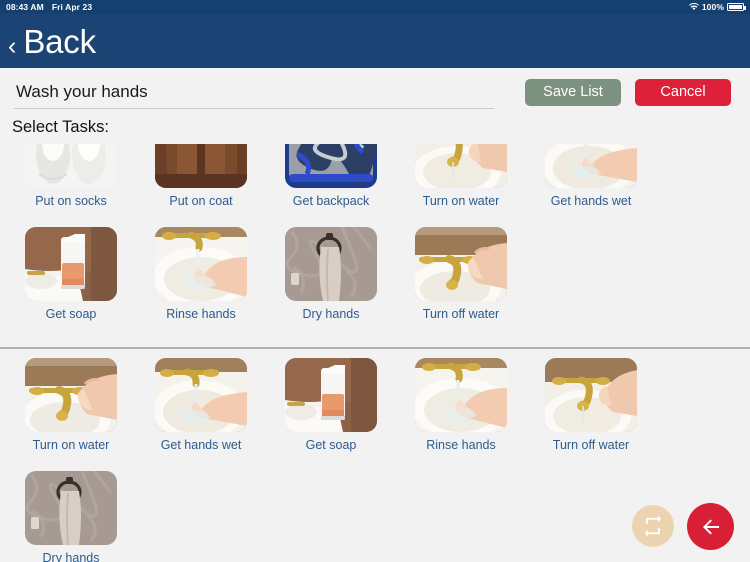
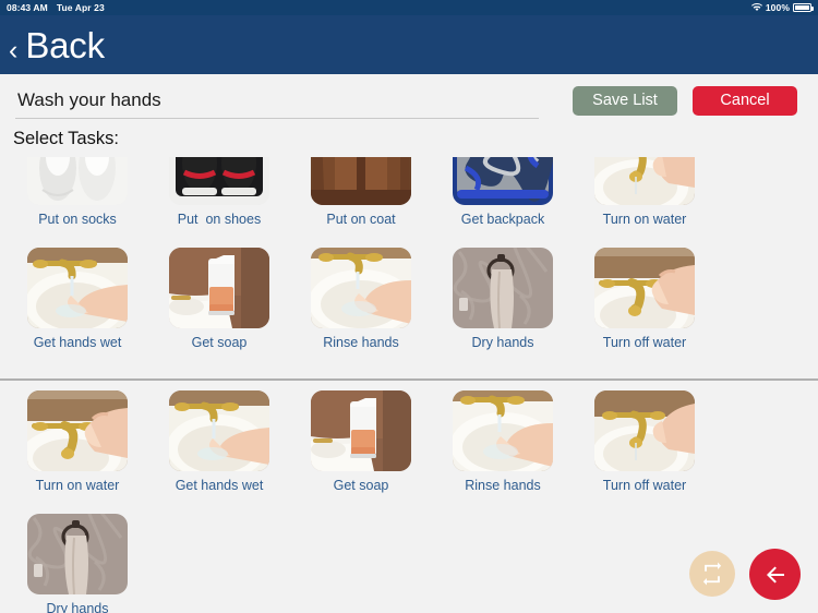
  08:43 AM
- Fri Apr 23
+ Tue Apr 23
  100%
  ‹
  Back
  Wash your hands
  Save List
  Cancel
  Select Tasks:
  Put on socks
+ Put on shoes
  Put on coat
  Get backpack
  Turn on water
  Get hands wet
  Get soap
  Rinse hands
  Dry hands
  Turn off water
  Turn on water
  Get hands wet
  Get soap
  Rinse hands
  Turn off water
  Dry hands
